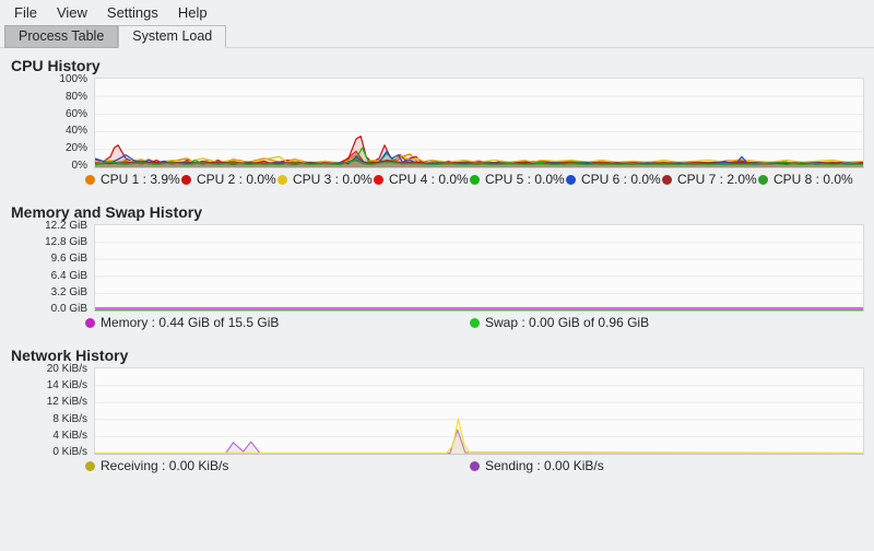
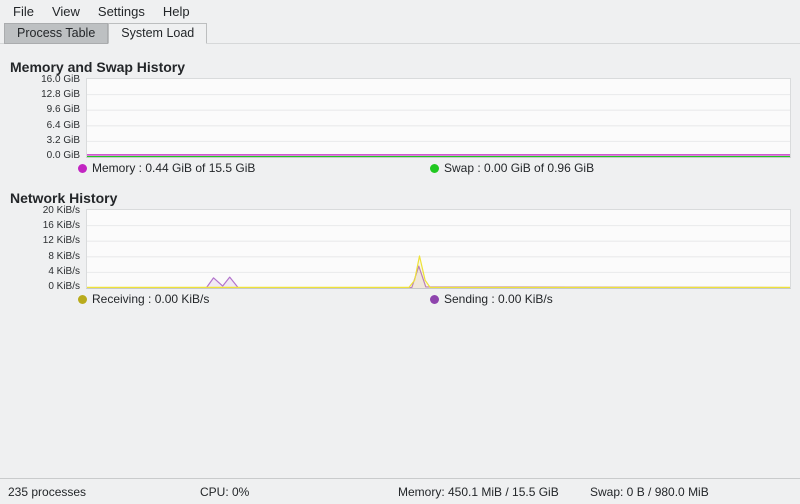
  File
  View
  Settings
  Help
  Process Table
  System Load
- CPU History
- 100%
- 80%
- 60%
- 40%
- 20%
- 0%
- CPU 1 : 3.9%
- CPU 2 : 0.0%
- CPU 3 : 0.0%
- CPU 4 : 0.0%
- CPU 5 : 0.0%
- CPU 6 : 0.0%
- CPU 7 : 2.0%
- CPU 8 : 0.0%
  Memory and Swap History
- 12.2 GiB
+ 16.0 GiB
  12.8 GiB
  9.6 GiB
  6.4 GiB
  3.2 GiB
  0.0 GiB
  Memory : 0.44 GiB of 15.5 GiB
  Swap : 0.00 GiB of 0.96 GiB
  Network History
  20 KiB/s
- 14 KiB/s
+ 16 KiB/s
  12 KiB/s
  8 KiB/s
  4 KiB/s
  0 KiB/s
  Receiving : 0.00 KiB/s
  Sending : 0.00 KiB/s
+ 235 processes
+ CPU: 0%
+ Memory: 450.1 MiB / 15.5 GiB
+ Swap: 0 B / 980.0 MiB
